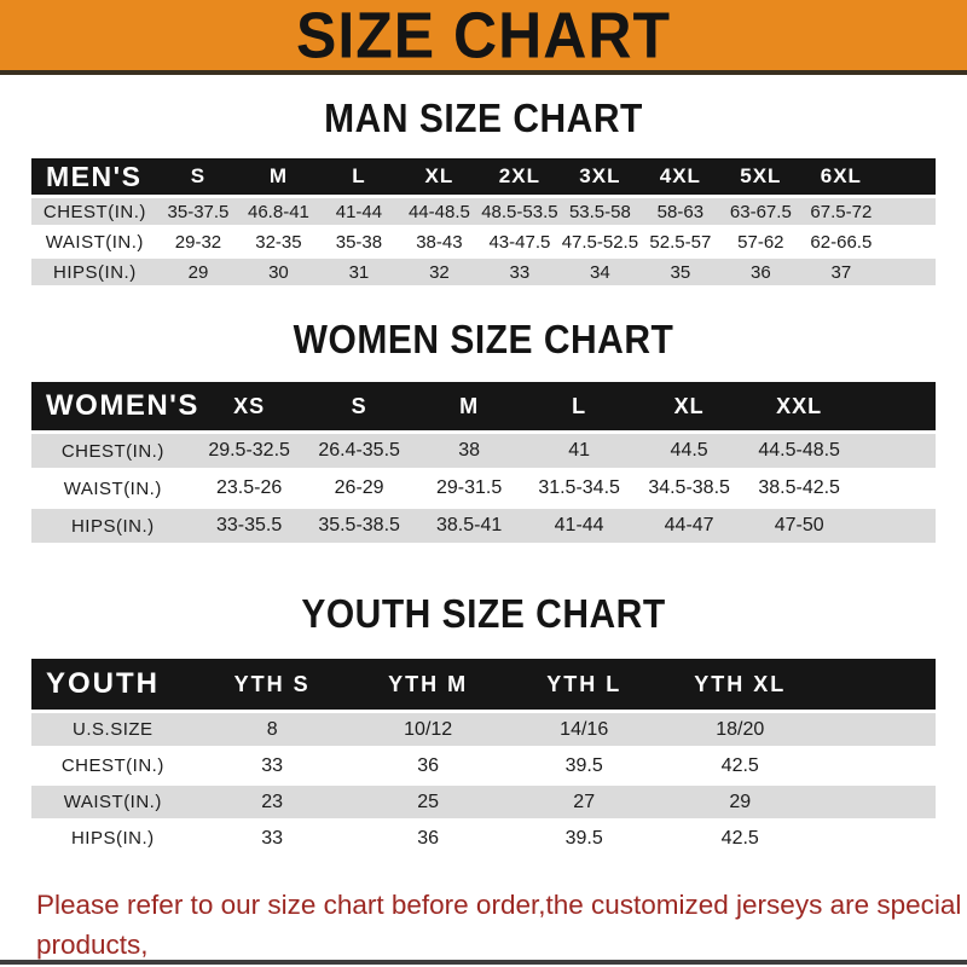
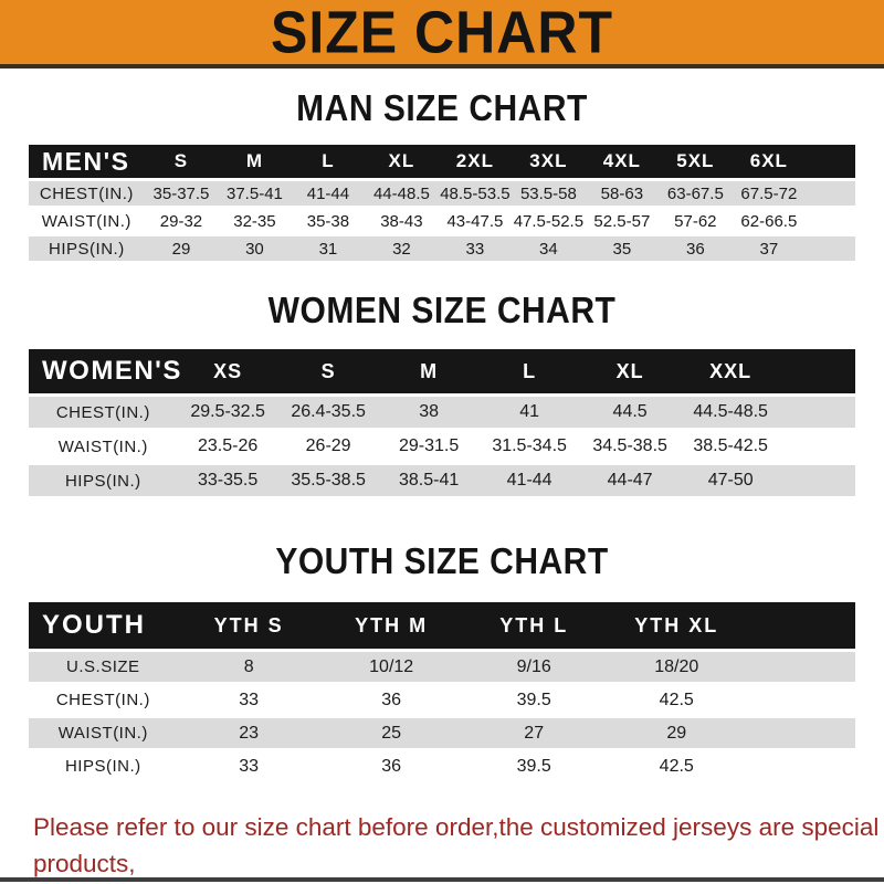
  SIZE CHART
  MAN SIZE CHART
  MEN'S	S	M	L	XL	2XL	3XL	4XL	5XL	6XL
- CHEST(IN.)	35-37.5	46.8-41	41-44	44-48.5	48.5-53.5	53.5-58	58-63	63-67.5	67.5-72
+ CHEST(IN.)	35-37.5	37.5-41	41-44	44-48.5	48.5-53.5	53.5-58	58-63	63-67.5	67.5-72
  WAIST(IN.)	29-32	32-35	35-38	38-43	43-47.5	47.5-52.5	52.5-57	57-62	62-66.5
  HIPS(IN.)	29	30	31	32	33	34	35	36	37
  WOMEN SIZE CHART
  WOMEN'S	XS	S	M	L	XL	XXL
  CHEST(IN.)	29.5-32.5	26.4-35.5	38	41	44.5	44.5-48.5
  WAIST(IN.)	23.5-26	26-29	29-31.5	31.5-34.5	34.5-38.5	38.5-42.5
  HIPS(IN.)	33-35.5	35.5-38.5	38.5-41	41-44	44-47	47-50
  YOUTH SIZE CHART
  YOUTH	YTH S	YTH M	YTH L	YTH XL
- U.S.SIZE	8	10/12	14/16	18/20
+ U.S.SIZE	8	10/12	9/16	18/20
  CHEST(IN.)	33	36	39.5	42.5
  WAIST(IN.)	23	25	27	29
  HIPS(IN.)	33	36	39.5	42.5
  Please refer to our size chart before order,the customized jerseys are special products,
